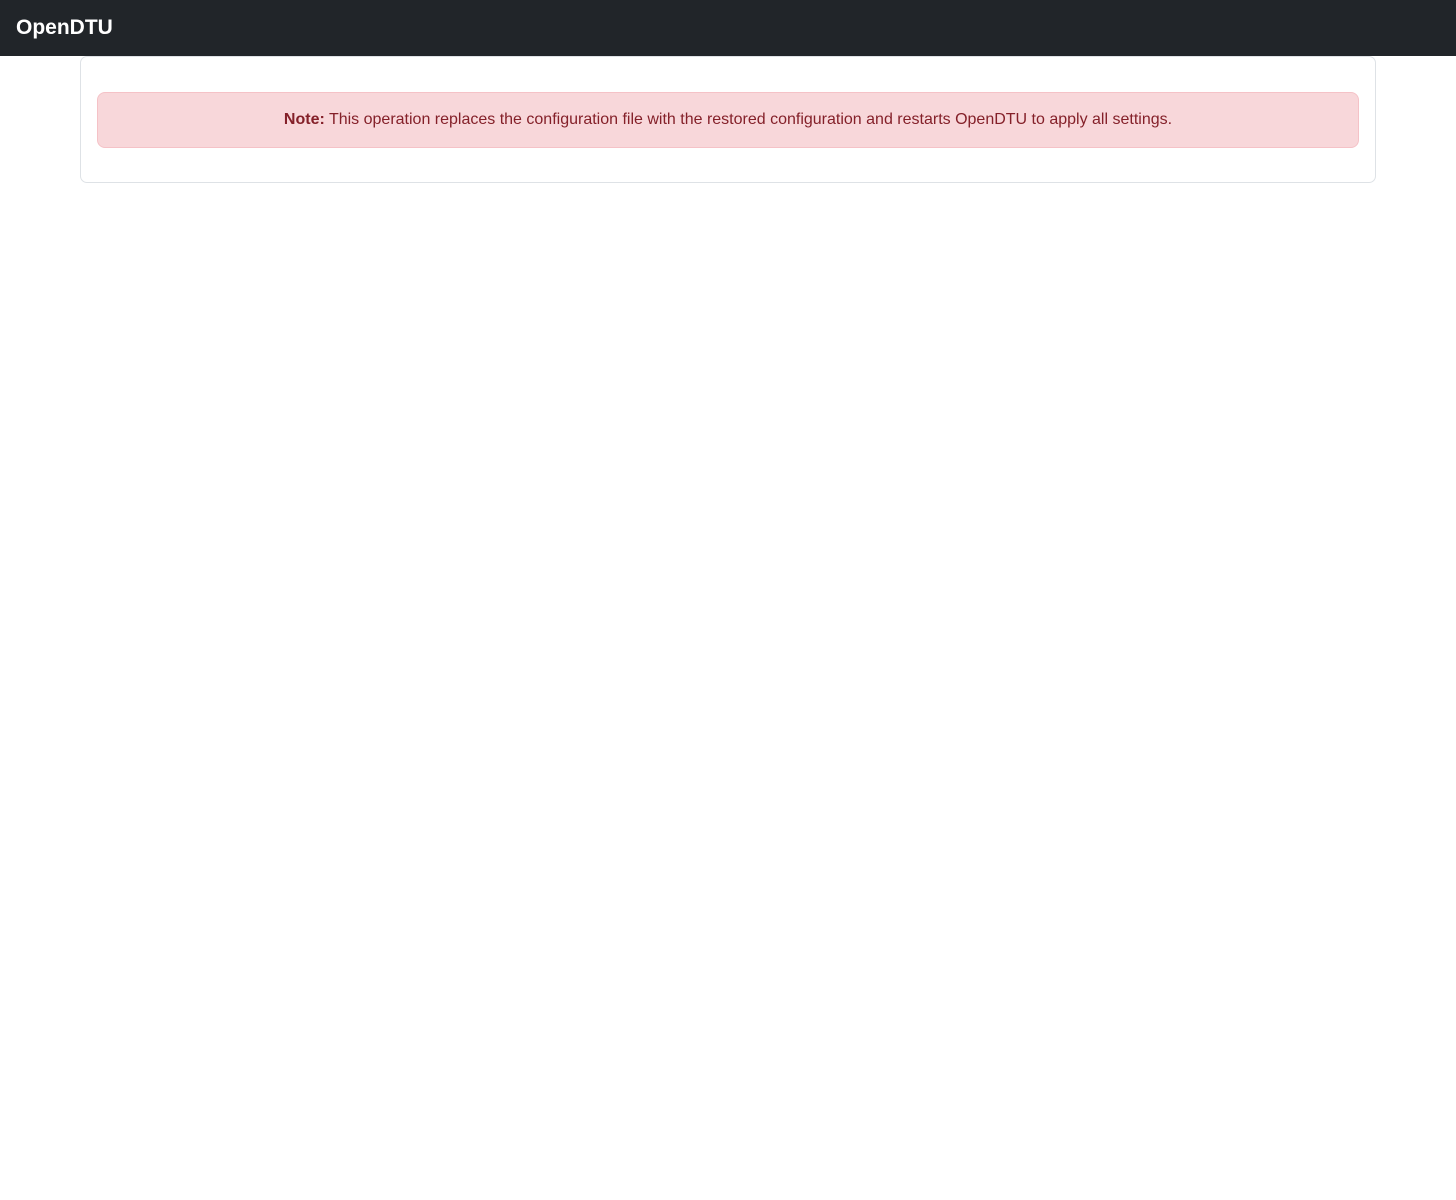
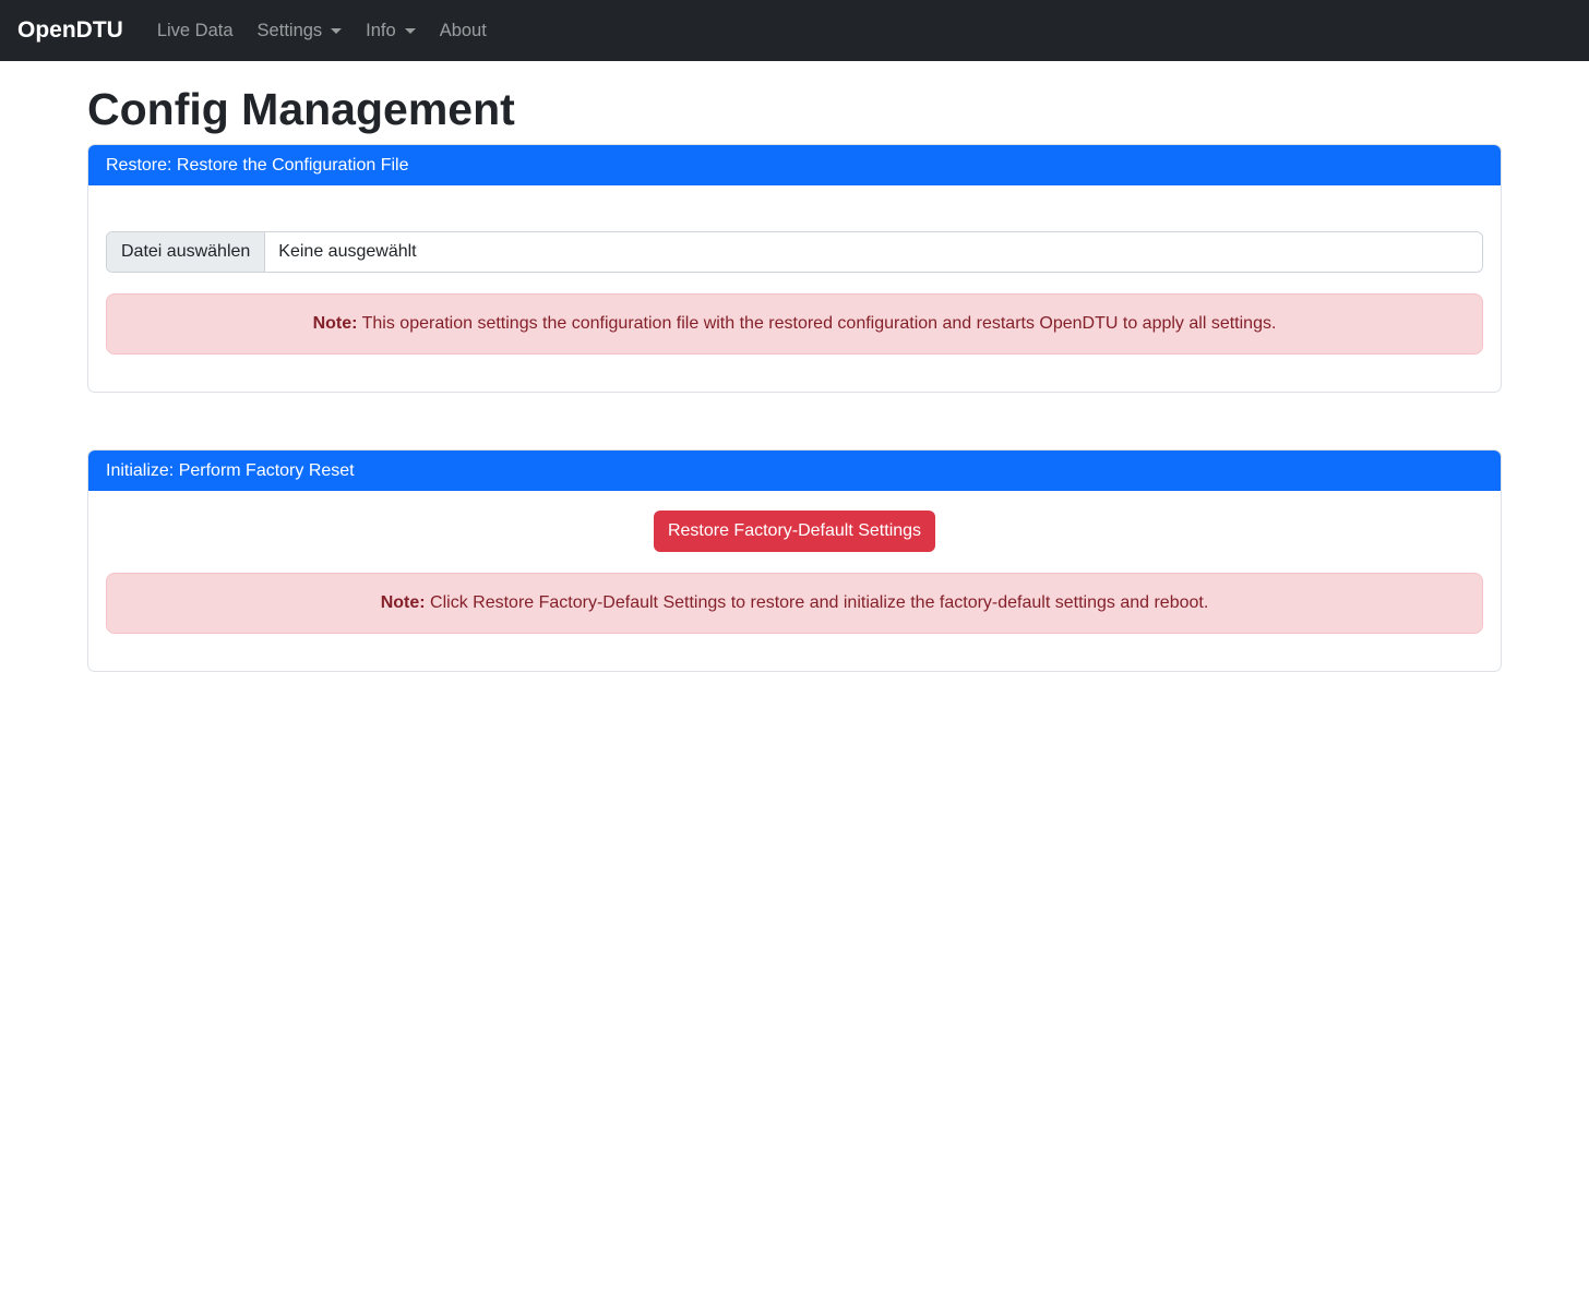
  OpenDTU
+ Live Data
+ Settings
+ Info
+ About
+ Config Management
+ Restore: Restore the Configuration File
+ Datei auswählen
+ Keine ausgewählt
- Note: This operation replaces the configuration file with the restored configuration and restarts OpenDTU to apply all settings.
+ Note: This operation settings the configuration file with the restored configuration and restarts OpenDTU to apply all settings.
+ Initialize: Perform Factory Reset
+ Restore Factory-Default Settings
+ Note: Click Restore Factory-Default Settings to restore and initialize the factory-default settings and reboot.
